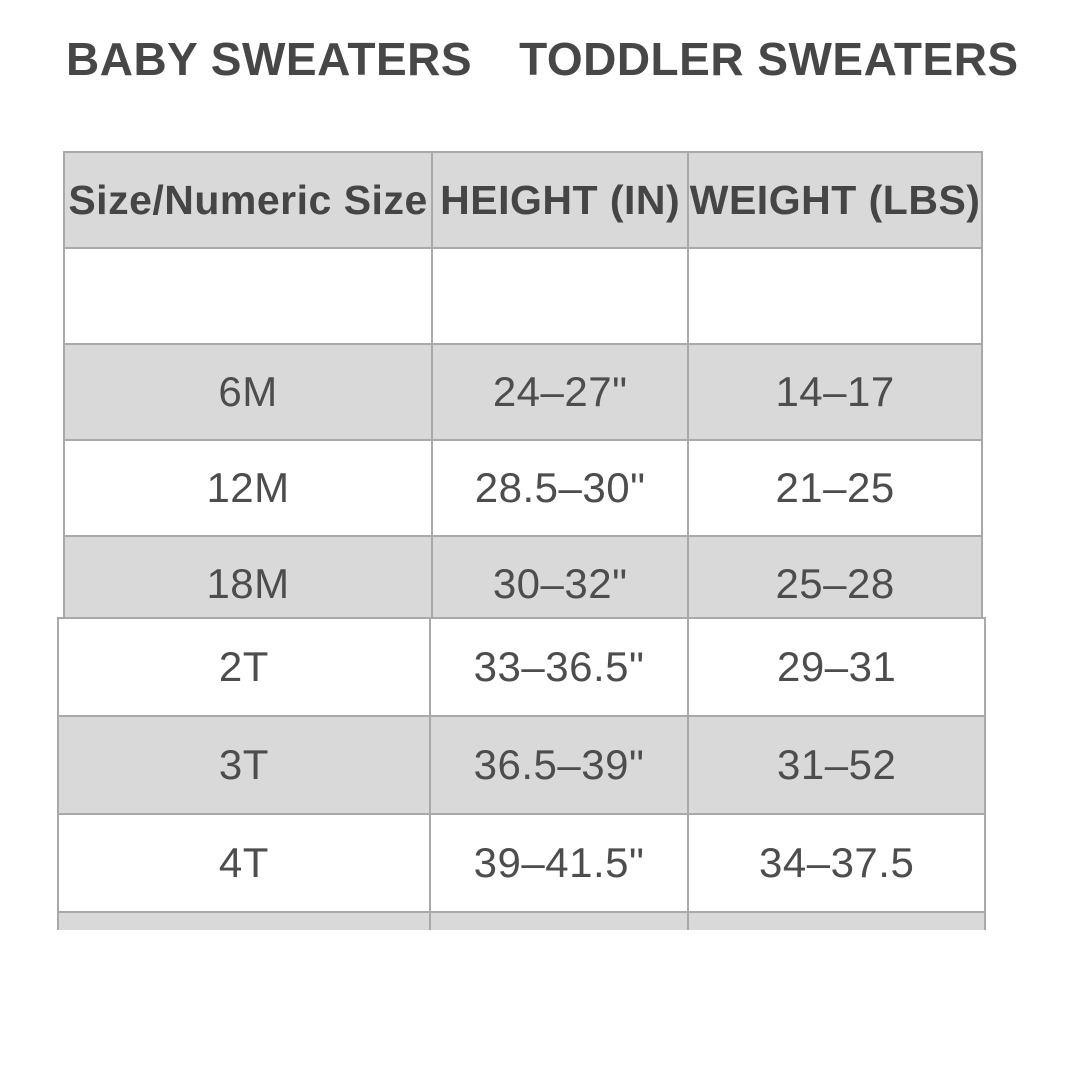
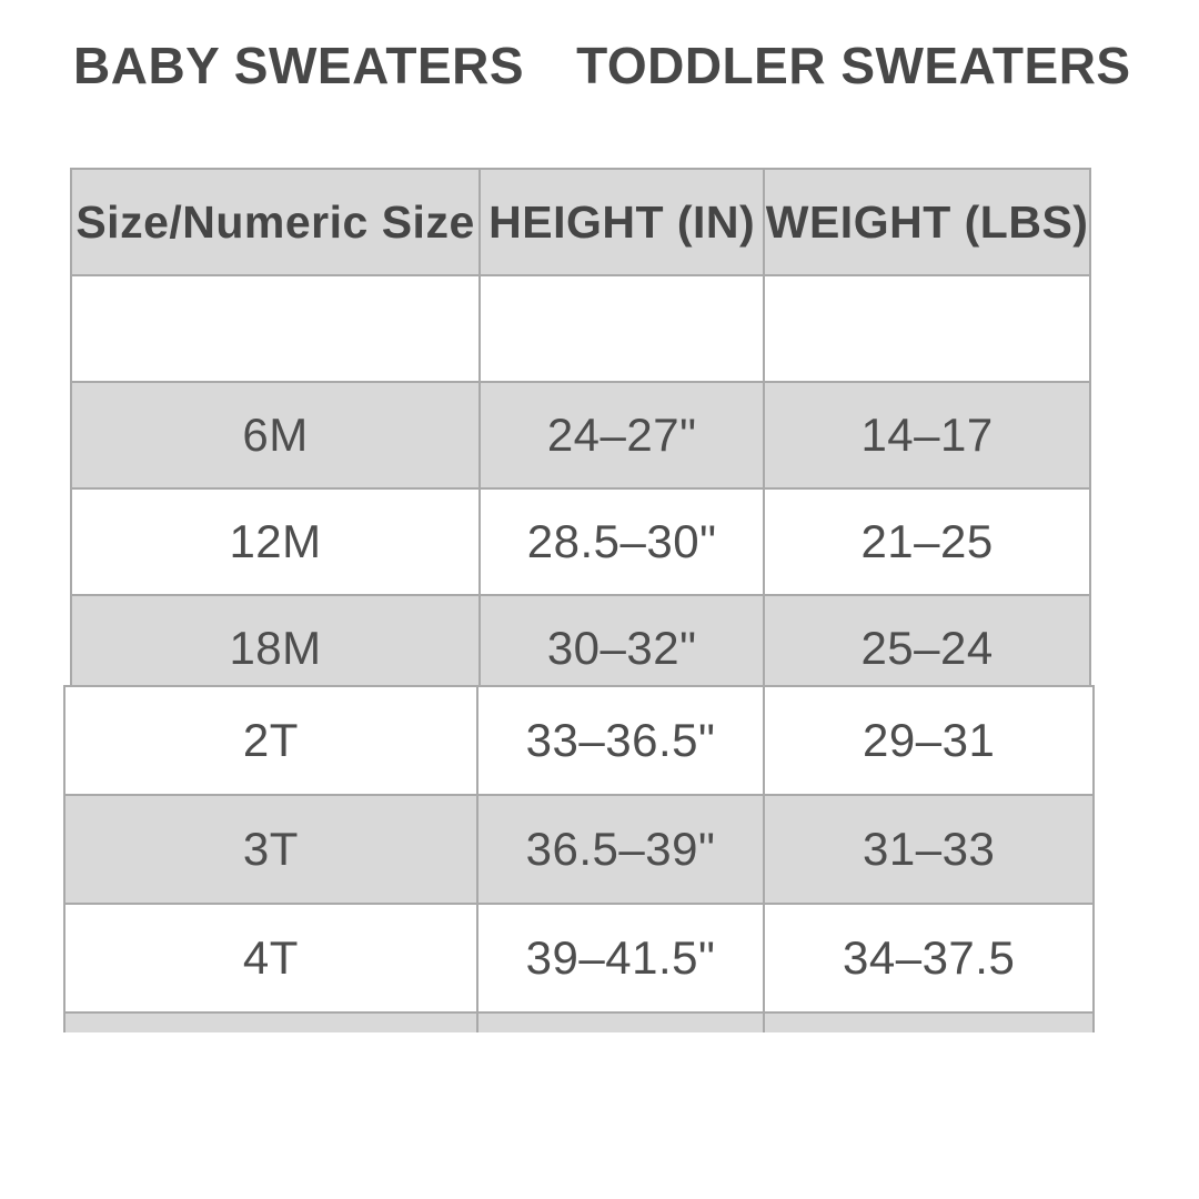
  BABY SWEATERS
  TODDLER SWEATERS
  Size/Numeric Size	HEIGHT (IN)	WEIGHT (LBS)
  6M	24–27"	14–17
  12M	28.5–30"	21–25
- 18M	30–32"	25–28
+ 18M	30–32"	25–24
  2T	33–36.5"	29–31
- 3T	36.5–39"	31–52
+ 3T	36.5–39"	31–33
  4T	39–41.5"	34–37.5
